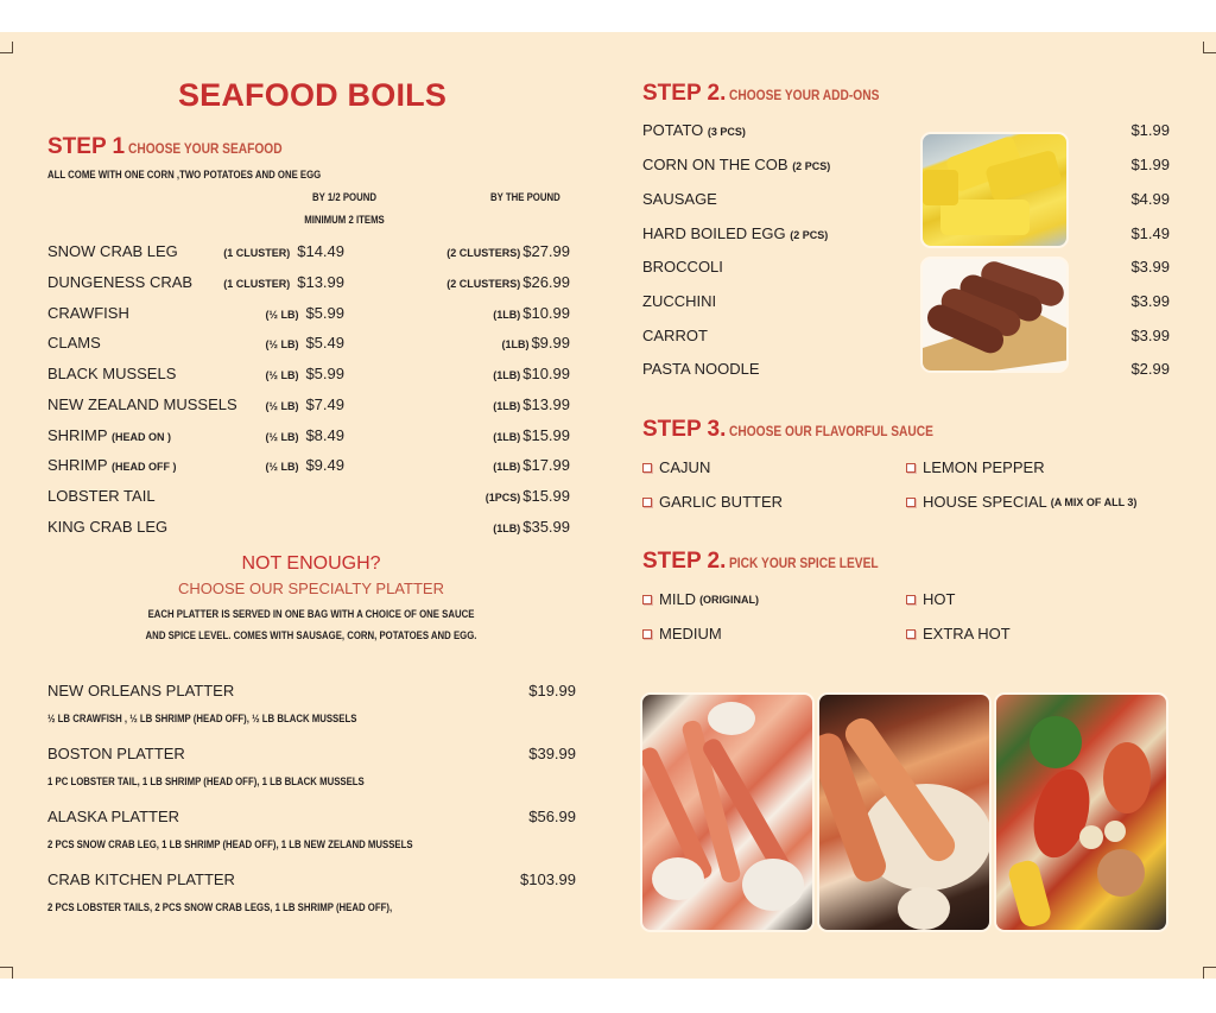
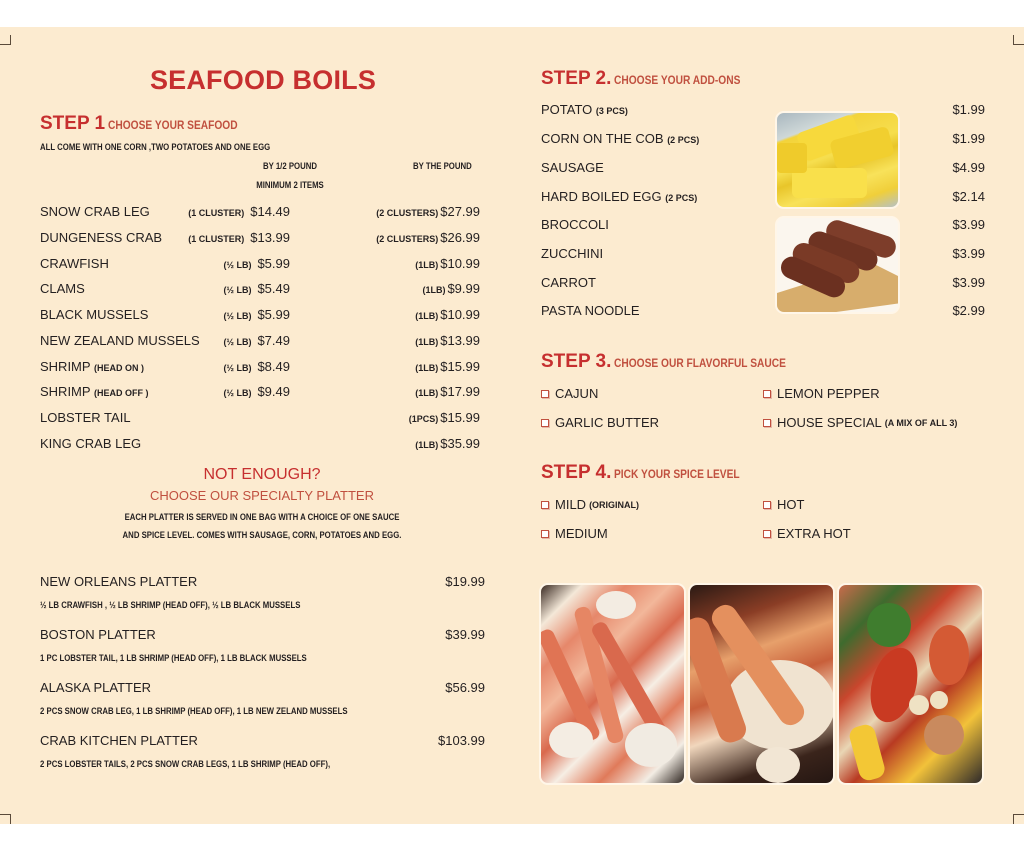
  SEAFOOD BOILS
  STEP 1 CHOOSE YOUR SEAFOOD
  ALL COME WITH ONE CORN ,TWO POTATOES AND ONE EGG
  BY 1/2 POUND
  MINIMUM 2 ITEMS
  BY THE POUND
  SNOW CRAB LEG
  (1 CLUSTER) $14.49
  (2 CLUSTERS) $27.99
  DUNGENESS CRAB
  (1 CLUSTER) $13.99
  (2 CLUSTERS) $26.99
  CRAWFISH
  (½ LB) $5.99
  (1LB) $10.99
  CLAMS
  (½ LB) $5.49
  (1LB) $9.99
  BLACK MUSSELS
  (½ LB) $5.99
  (1LB) $10.99
  NEW ZEALAND MUSSELS
  (½ LB) $7.49
  (1LB) $13.99
  SHRIMP (HEAD ON )
  (½ LB) $8.49
  (1LB) $15.99
  SHRIMP (HEAD OFF )
  (½ LB) $9.49
  (1LB) $17.99
  LOBSTER TAIL
  (1PCS) $15.99
  KING CRAB LEG
  (1LB) $35.99
  NOT ENOUGH?
  CHOOSE OUR SPECIALTY PLATTER
  EACH PLATTER IS SERVED IN ONE BAG WITH A CHOICE OF ONE SAUCE
  AND SPICE LEVEL. COMES WITH SAUSAGE, CORN, POTATOES AND EGG.
  NEW ORLEANS PLATTER
  $19.99
  ½ LB CRAWFISH , ½ LB SHRIMP (HEAD OFF), ½ LB BLACK MUSSELS
  BOSTON PLATTER
  $39.99
  1 PC LOBSTER TAIL, 1 LB SHRIMP (HEAD OFF), 1 LB BLACK MUSSELS
  ALASKA PLATTER
  $56.99
  2 PCS SNOW CRAB LEG, 1 LB SHRIMP (HEAD OFF), 1 LB NEW ZELAND MUSSELS
  CRAB KITCHEN PLATTER
  $103.99
  2 PCS LOBSTER TAILS, 2 PCS SNOW CRAB LEGS, 1 LB SHRIMP (HEAD OFF),
  STEP 2. CHOOSE YOUR ADD-ONS
  POTATO (3 PCS)
  $1.99
  CORN ON THE COB (2 PCS)
  $1.99
  SAUSAGE
  $4.99
  HARD BOILED EGG (2 PCS)
- $1.49
+ $2.14
  BROCCOLI
  $3.99
  ZUCCHINI
  $3.99
  CARROT
  $3.99
  PASTA NOODLE
  $2.99
  STEP 3. CHOOSE OUR FLAVORFUL SAUCE
  CAJUN
  LEMON PEPPER
  GARLIC BUTTER
  HOUSE SPECIAL
  (A MIX OF ALL 3)
- STEP 2. PICK YOUR SPICE LEVEL
+ STEP 4. PICK YOUR SPICE LEVEL
  MILD
  (ORIGINAL)
  HOT
  MEDIUM
  EXTRA HOT
